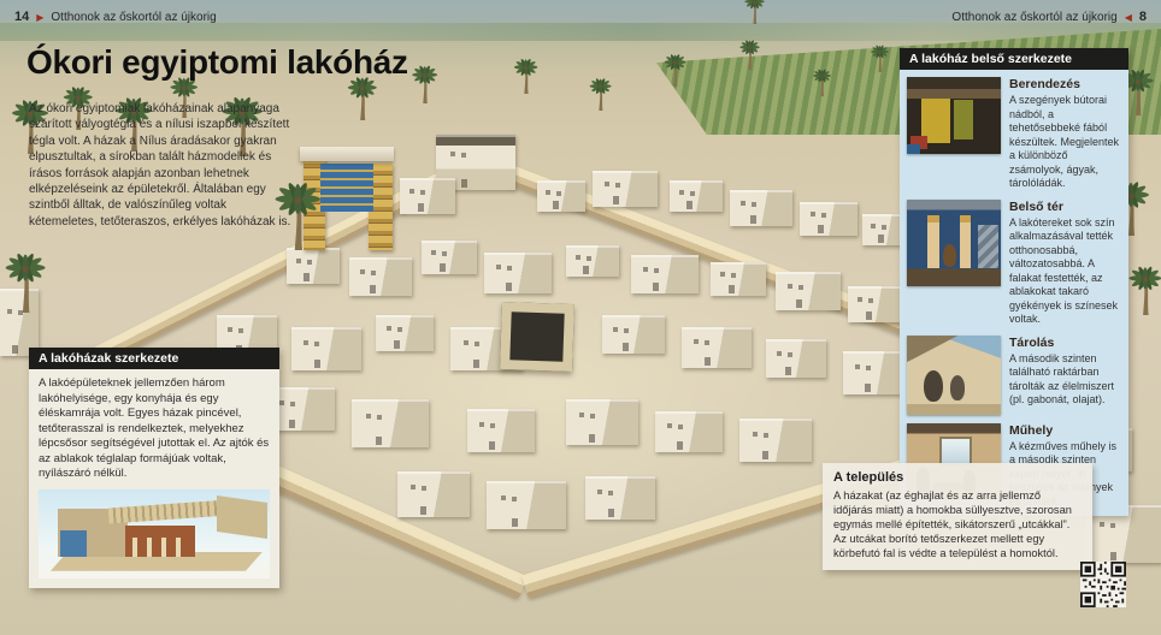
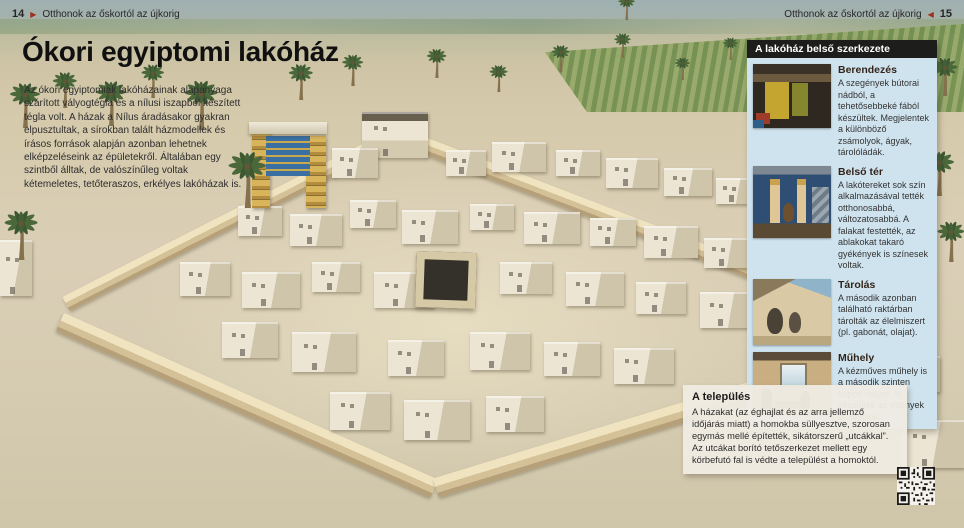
  14
  ▶
  Otthonok az őskortól az újkorig
  Otthonok az őskortól az újkorig
  ◀
- 8
+ 15
  Ókori egyiptomi lakóház
  Az ókori egyiptomiak lakóházainak alapanyaga szárított vályogtégla és a nílusi iszapból készített tégla volt. A házak a Nílus áradásakor gyakran elpusztultak, a sírokban talált házmodellek és írásos források alapján azonban lehetnek elképzeléseink az épületekről. Általában egy szintből álltak, de valószínűleg voltak kétemeletes, tetőteraszos, erkélyes lakóházak is.
- A lakóházak szerkezete
- A lakóépületeknek jellemzően három lakóhelyisége, egy konyhája és egy éléskamrája volt. Egyes házak pincével, tetőterasszal is rendelkeztek, melyekhez lépcsősor segítségével jutottak el. Az ajtók és az ablakok téglalap formájúak voltak, nyílászáró nélkül.
  A lakóház belső szerkezete
  Berendezés
  A szegények bútorai nádból, a tehetősebbeké fából készültek. Megjelentek a különböző zsámolyok, ágyak, tárolóládák.
  Belső tér
  A lakótereket sok szín alkalmazásával tették otthonosabbá, változatosabbá. A falakat festették, az ablakokat takaró gyékények is színesek voltak.
  Tárolás
- A második szinten található raktárban tárolták az élelmiszert (pl. gabonát, olajat).
+ A második azonban található raktárban tárolták az élelmiszert (pl. gabonát, olajat).
  Műhely
  A település
  A házakat (az éghajlat és az arra jellemző időjárás miatt) a homokba süllyesztve, szorosan egymás mellé építették, sikátorszerű „utcákkal”. Az utcákat borító tetőszerkezet mellett egy körbefutó fal is védte a települést a homoktól.
